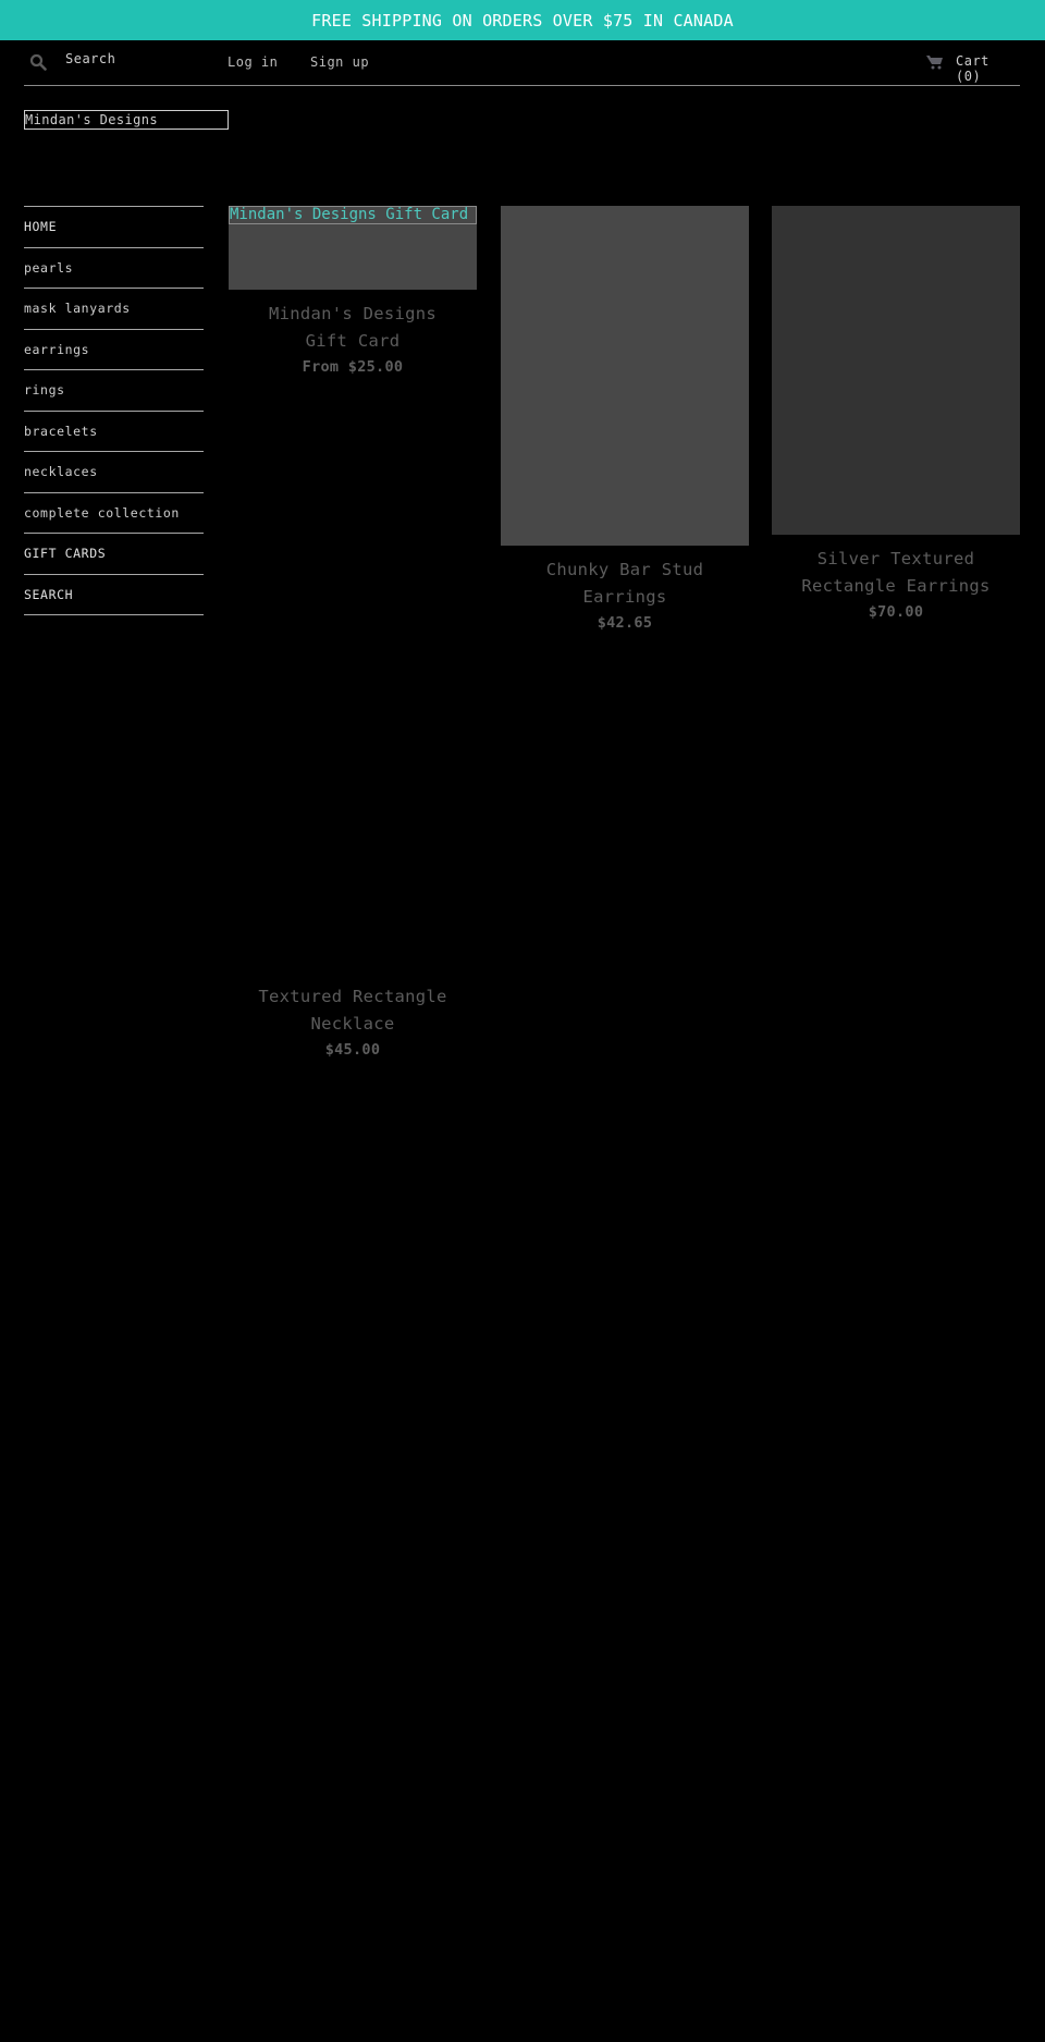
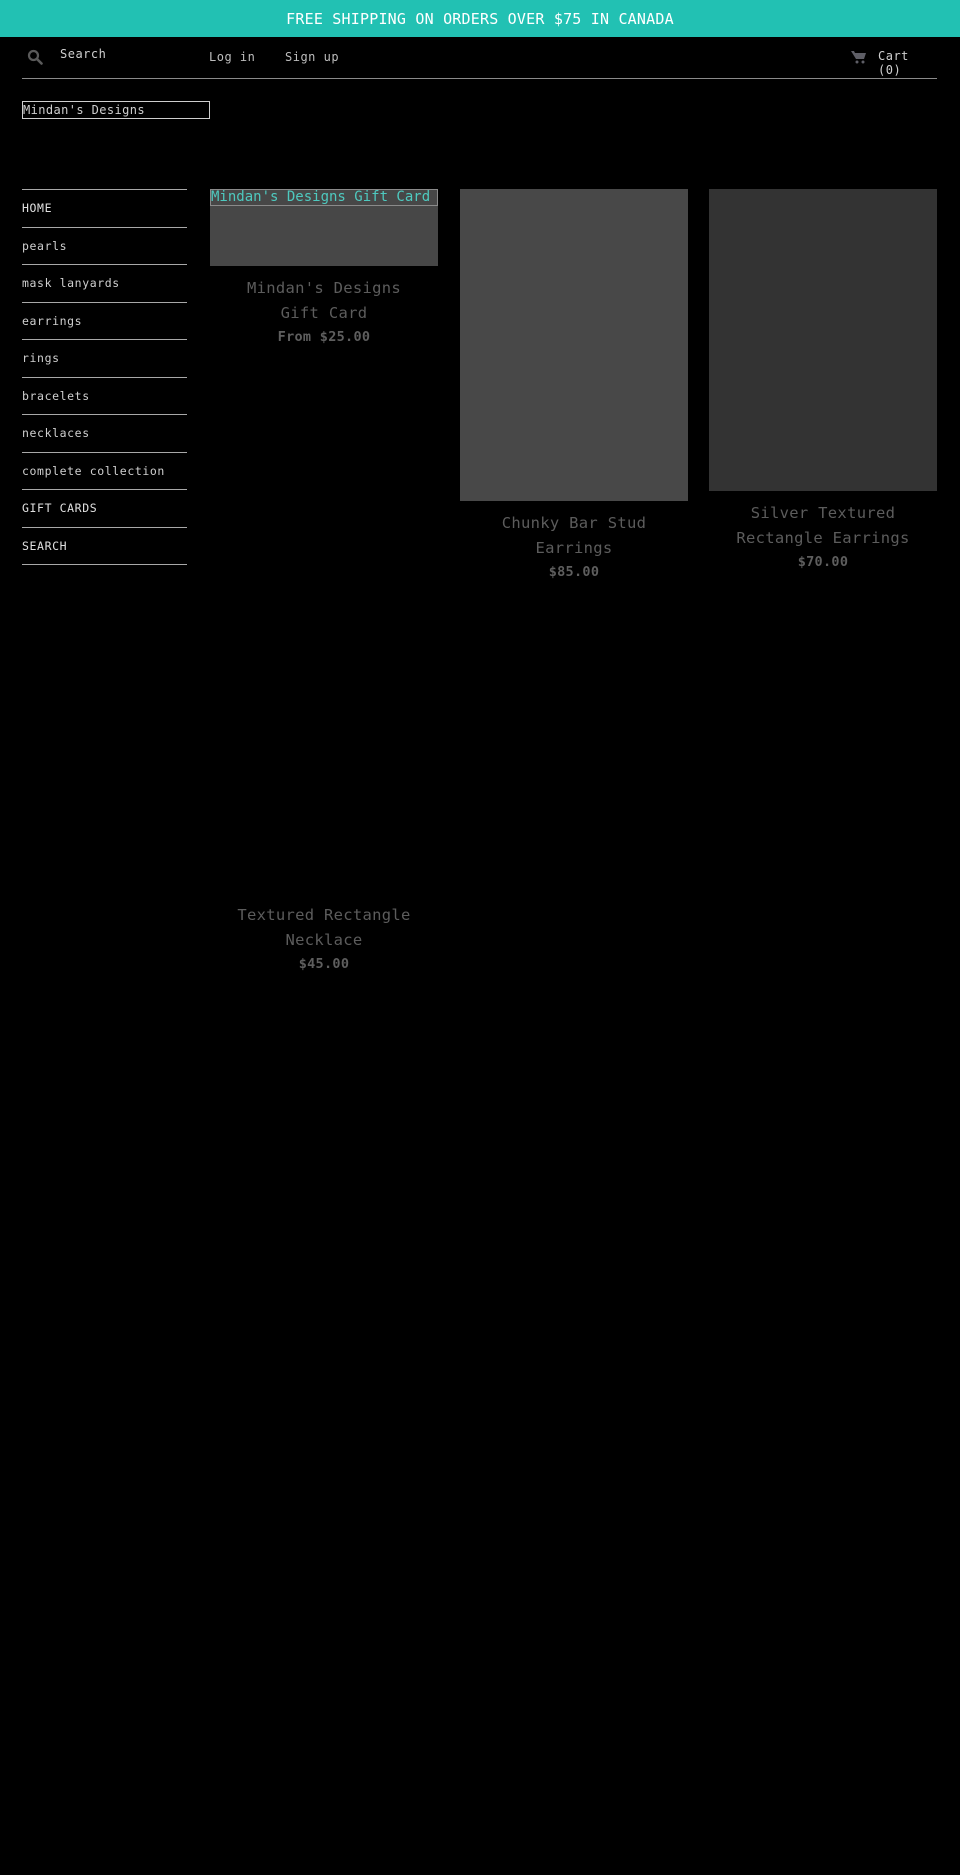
  FREE SHIPPING ON ORDERS OVER $75 IN CANADA
  Search
  Log in
  Sign up
  Cart (0)
  Mindan's Designs
  HOME
  pearls
  mask lanyards
  earrings
  rings
  bracelets
  necklaces
  complete collection
  GIFT CARDS
  SEARCH
  Mindan's Designs Gift Card
  Mindan's Designs Gift Card
  From $25.00
  Chunky Bar Stud Earrings
- $42.65
+ $85.00
  Silver Textured Rectangle Earrings
  $70.00
  Textured Rectangle Necklace
  $45.00
